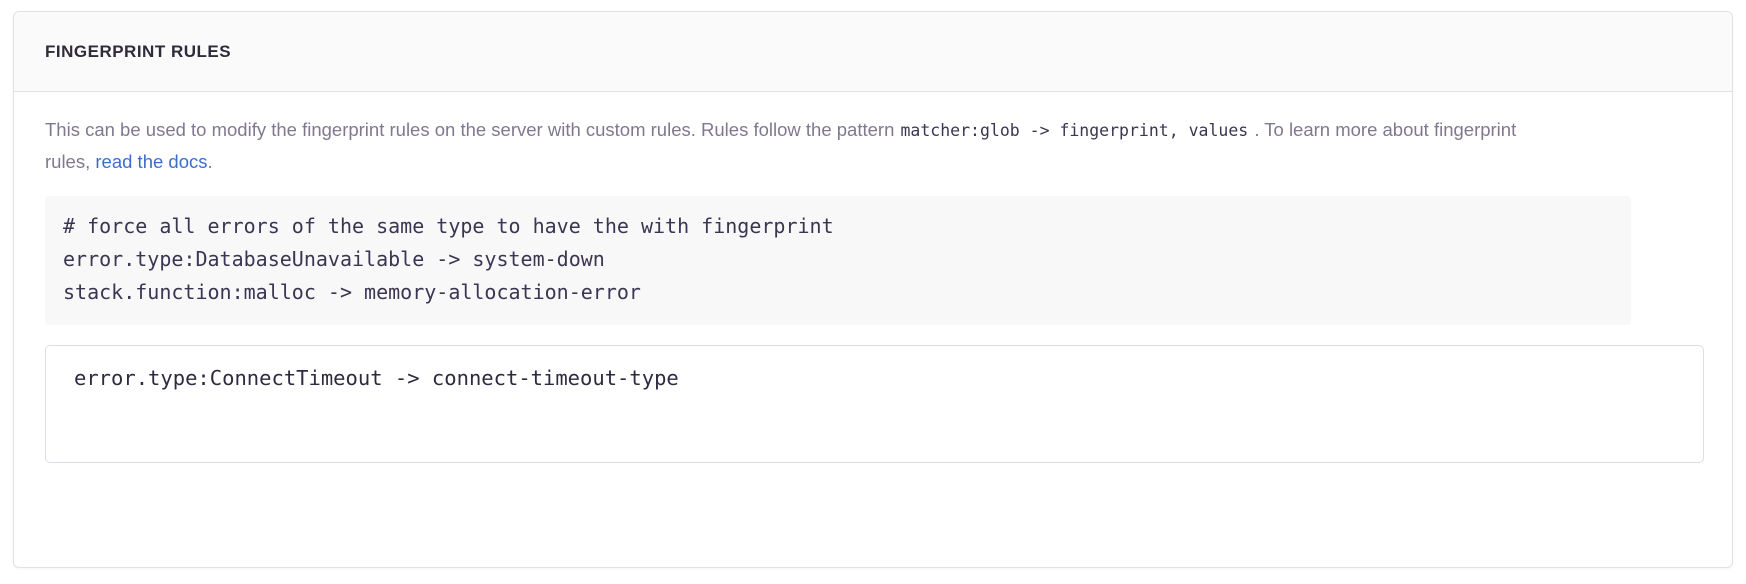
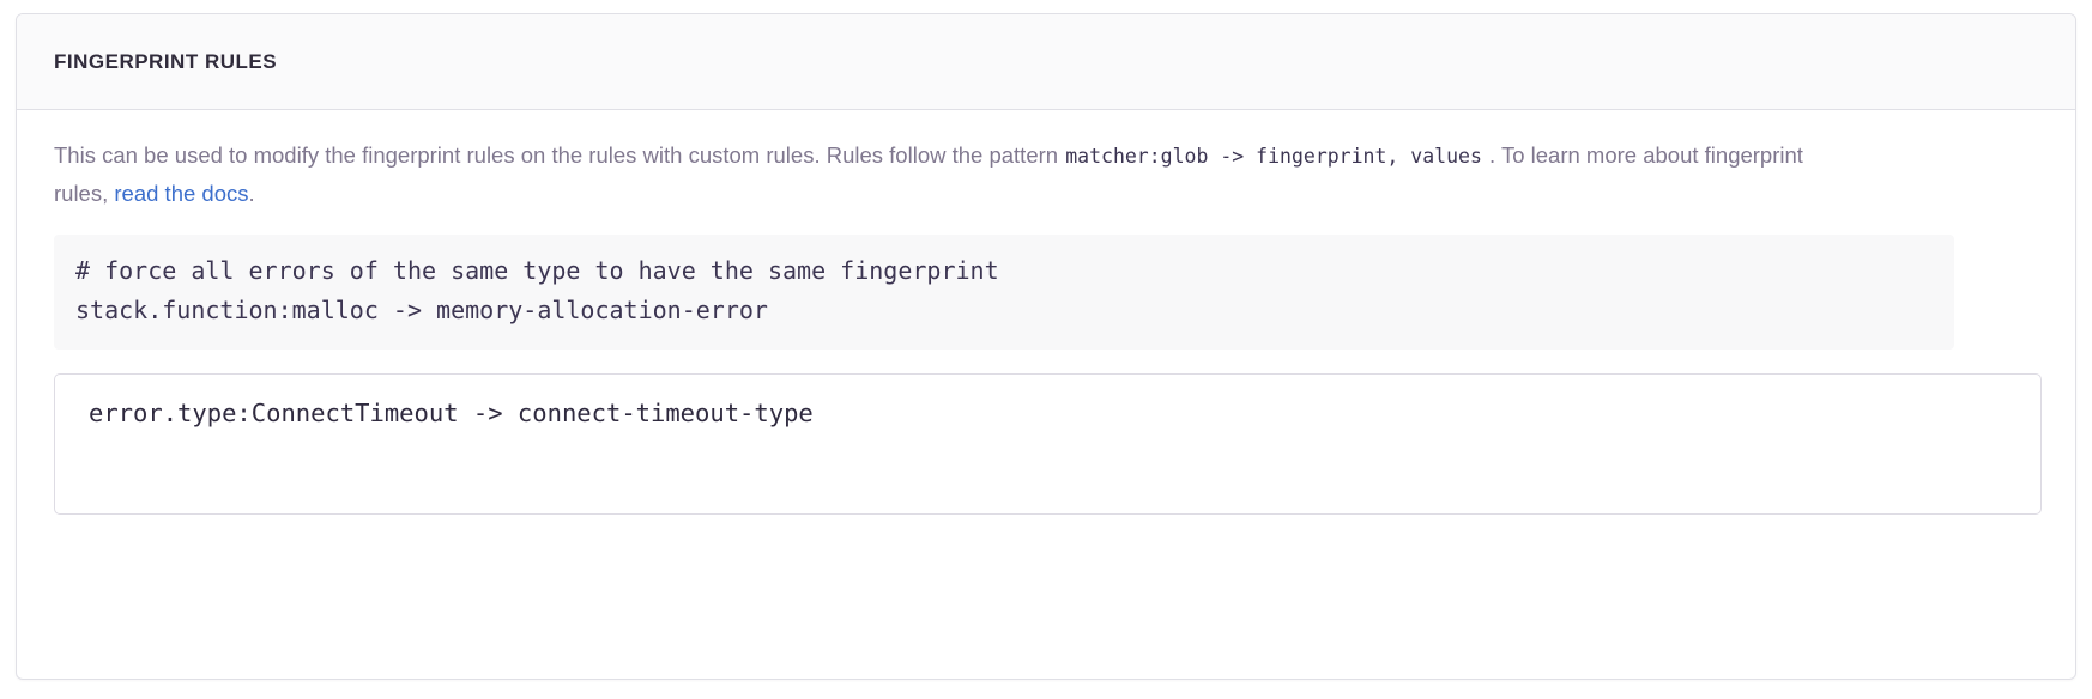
  FINGERPRINT RULES
- This can be used to modify the fingerprint rules on the server with custom rules. Rules follow the pattern matcher:glob -> fingerprint, values . To learn more about fingerprint rules, read the docs.
+ This can be used to modify the fingerprint rules on the rules with custom rules. Rules follow the pattern matcher:glob -> fingerprint, values . To learn more about fingerprint rules, read the docs.
- # force all errors of the same type to have the with fingerprint
+ # force all errors of the same type to have the same fingerprint
- error.type:DatabaseUnavailable -> system-down
  stack.function:malloc -> memory-allocation-error
  error.type:ConnectTimeout -> connect-timeout-type
